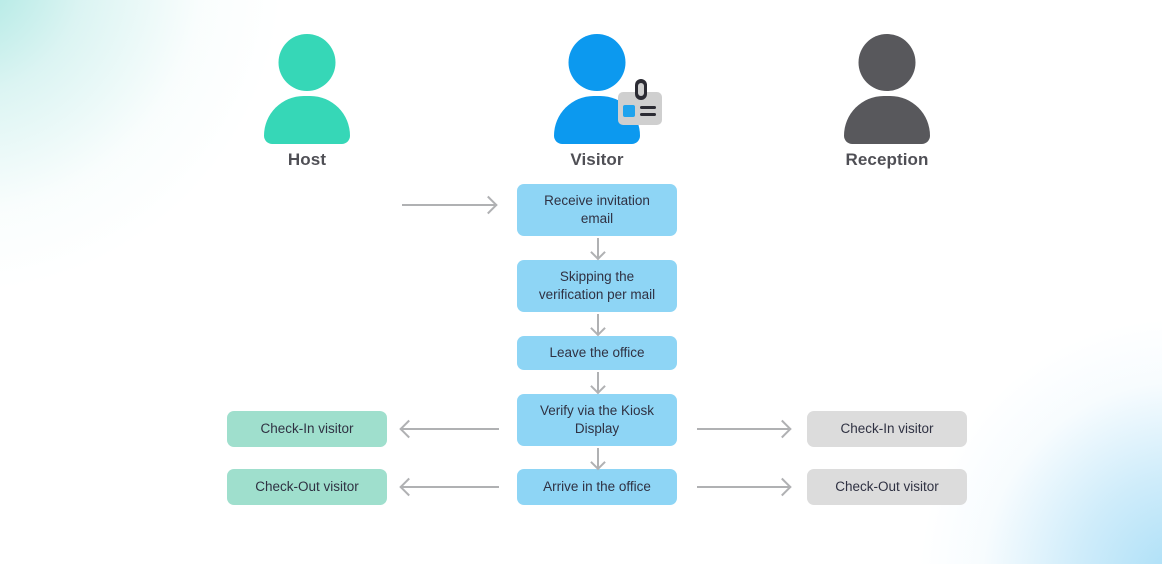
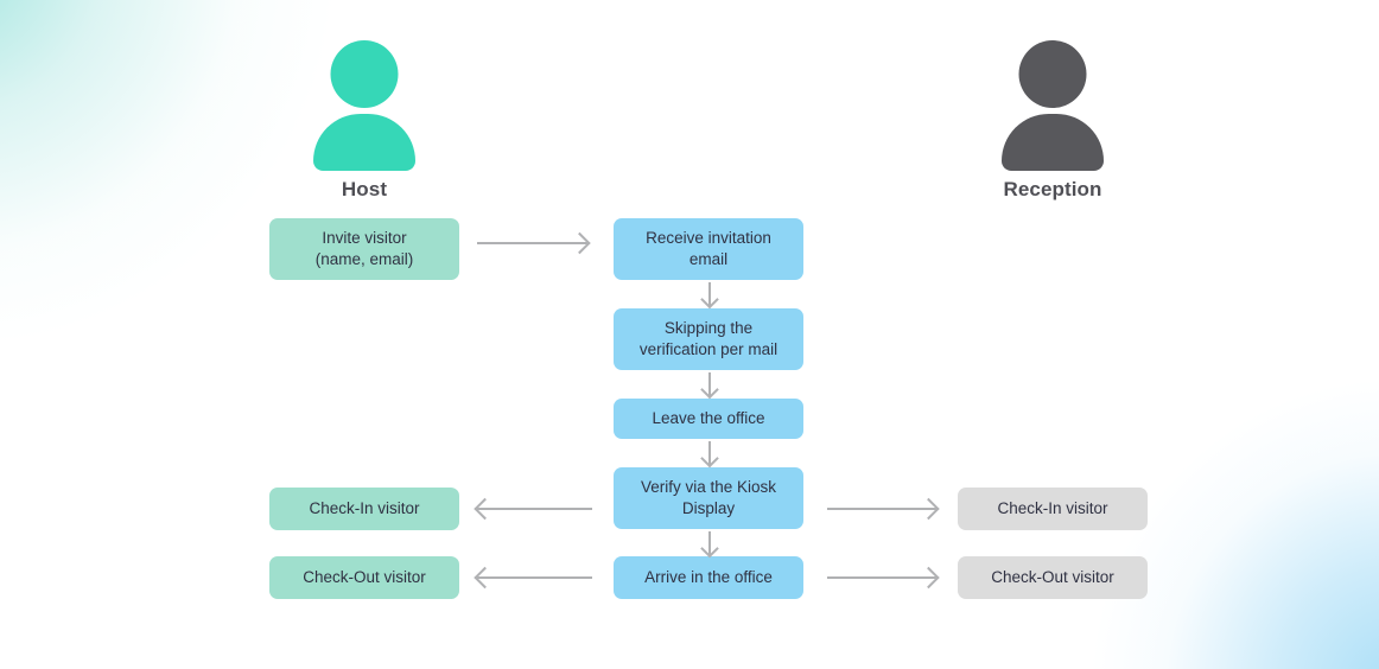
  Host
- Visitor
  Reception
+ Invite visitor
+ (name, email)
  Check-In visitor
  Check-Out visitor
  Receive invitation
  email
  Skipping the
  verification per mail
  Leave the office
  Verify via the Kiosk
  Display
  Arrive in the office
  Check-In visitor
  Check-Out visitor
